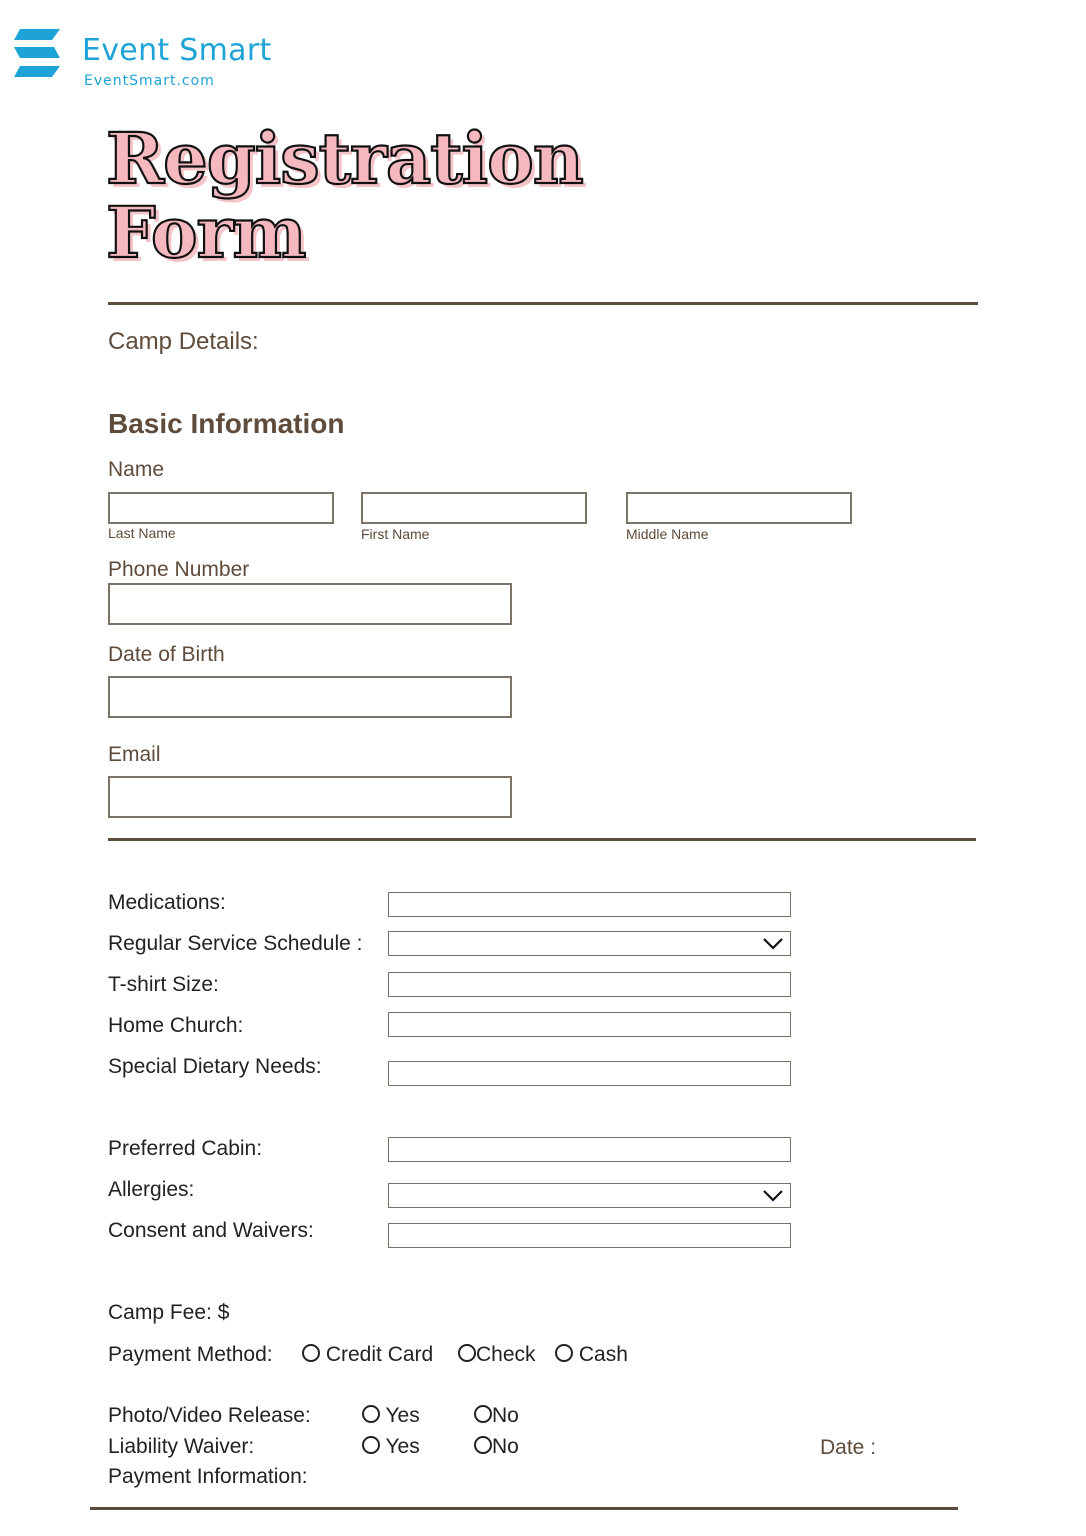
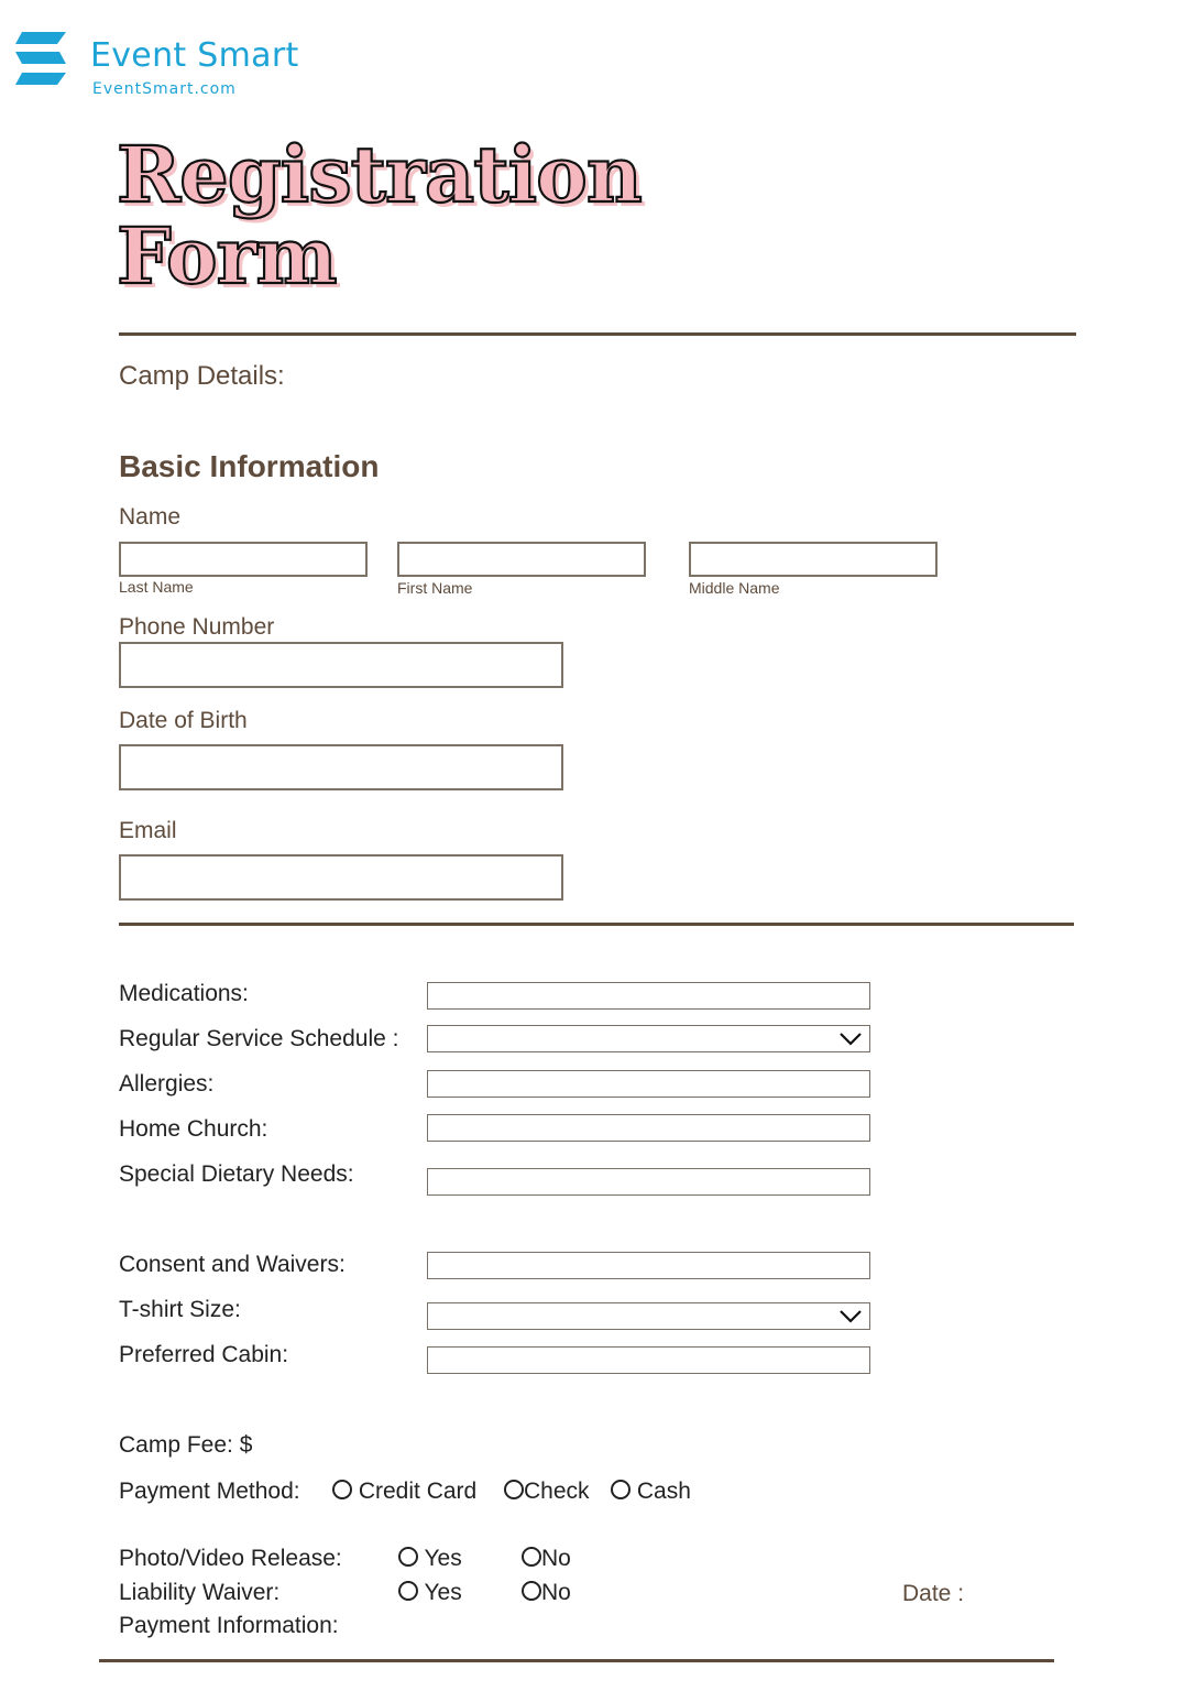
  Event Smart
  EventSmart.com
  Registration
  Form
  Camp Details:
  Basic Information
  Name
  Last Name
  First Name
  Middle Name
  Phone Number
  Date of Birth
  Email
  Medications:
  Regular Service Schedule :
- T-shirt Size:
+ Allergies:
  Home Church:
  Special Dietary Needs:
- Preferred Cabin:
+ Consent and Waivers:
- Allergies:
+ T-shirt Size:
- Consent and Waivers:
+ Preferred Cabin:
  Camp Fee: $
  Payment Method:
  Credit Card
  Check
  Cash
  Photo/Video Release:
  Yes
  No
  Liability Waiver:
  Yes
  No
  Date :
  Payment Information:
